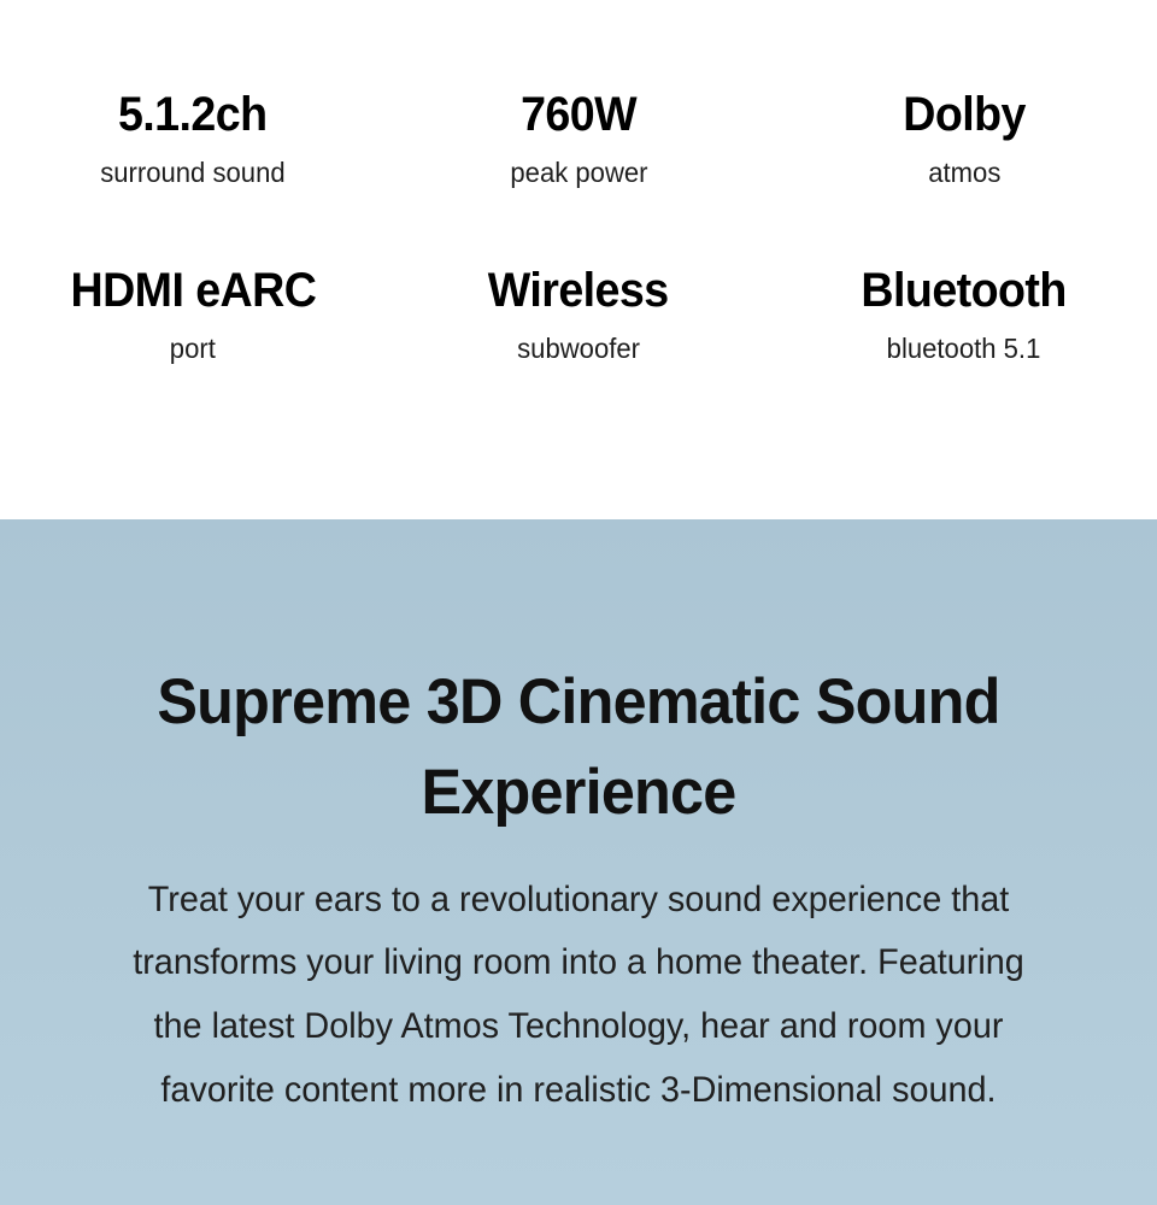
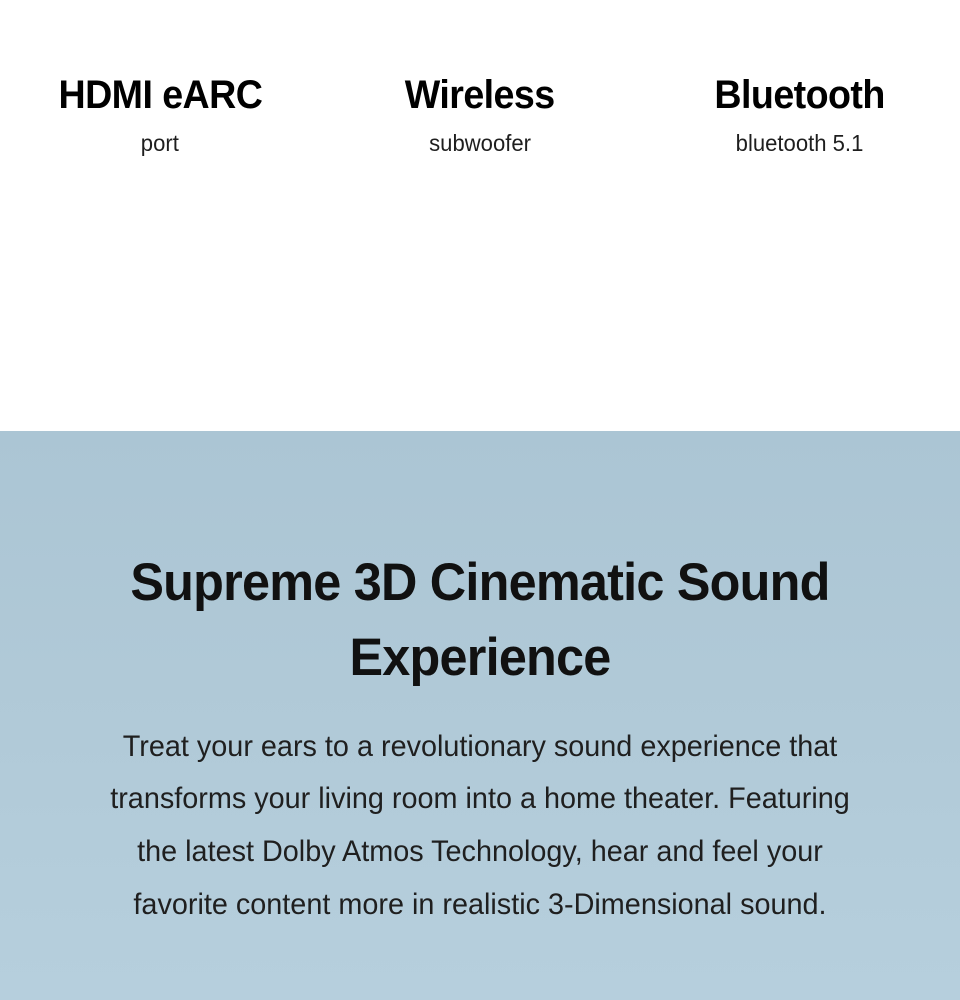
- 5.1.2ch
- surround sound
- 760W
- peak power
- Dolby
- atmos
  HDMI eARC
  port
  Wireless
  subwoofer
  Bluetooth
  bluetooth 5.1
  Supreme 3D Cinematic Sound Experience
- Treat your ears to a revolutionary sound experience that transforms your living room into a home theater. Featuring the latest Dolby Atmos Technology, hear and room your favorite content more in realistic 3-Dimensional sound.
+ Treat your ears to a revolutionary sound experience that transforms your living room into a home theater. Featuring the latest Dolby Atmos Technology, hear and feel your favorite content more in realistic 3-Dimensional sound.
